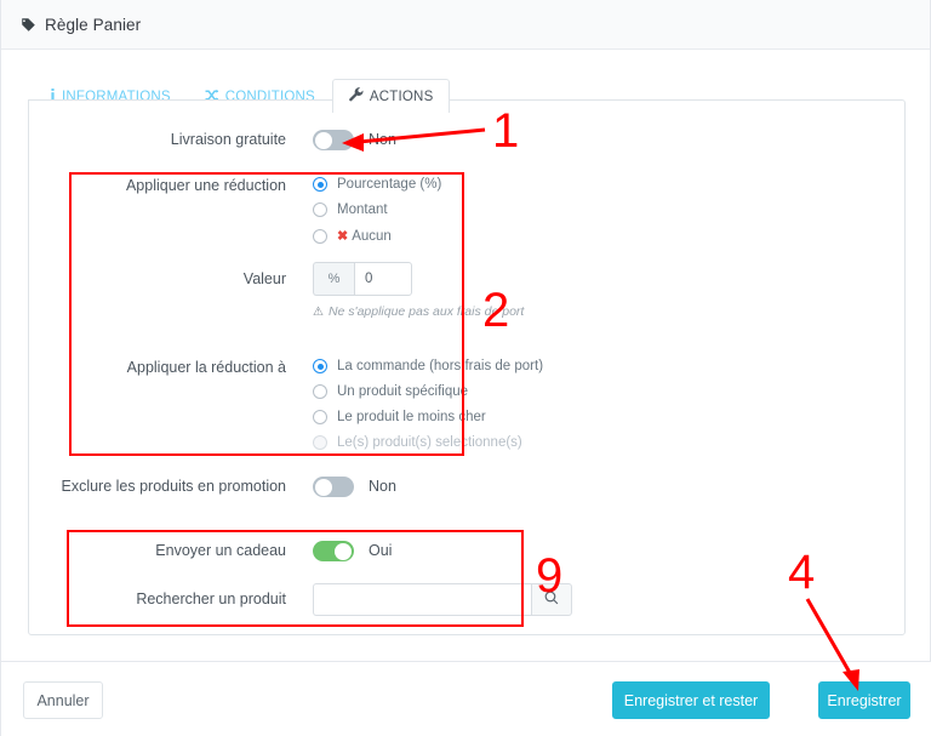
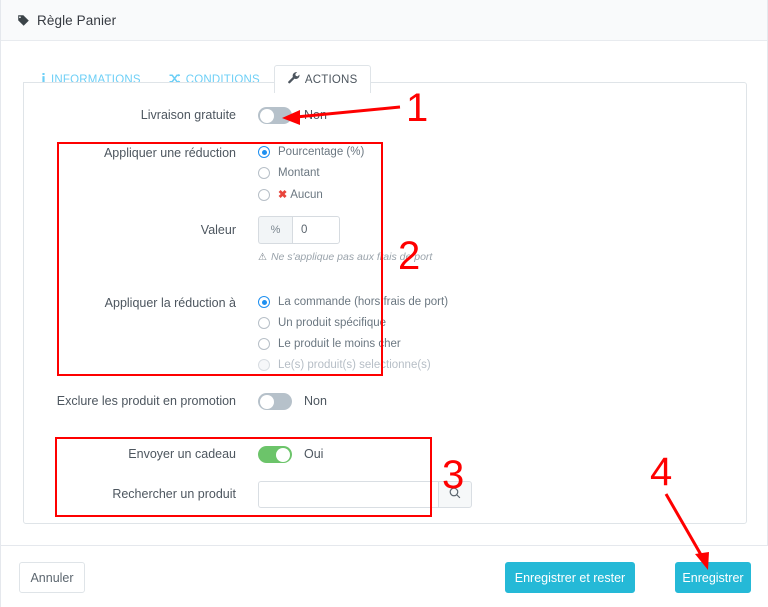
  Règle Panier
  INFORMATIONS
  CONDITIONS
  ACTIONS
  Livraison gratuite
  Appliquer une réduction
  Pourcentage (%)
  Montant
  ✖ Aucun
  Valeur
  %
  0
  ⚠
  Ne s'applique pas aux frais de port
  Appliquer la réduction à
  La commande (hors frais de port)
  Un produit spécifique
  Le produit le moins cher
  Le(s) produit(s) selectionne(s)
- Exclure les produits en promotion
+ Exclure les produit en promotion
  Non
  Envoyer un cadeau
  Oui
  Rechercher un produit
  Annuler
  Enregistrer et rester
  Enregistrer
  1
  2
- 9
+ 3
  4
